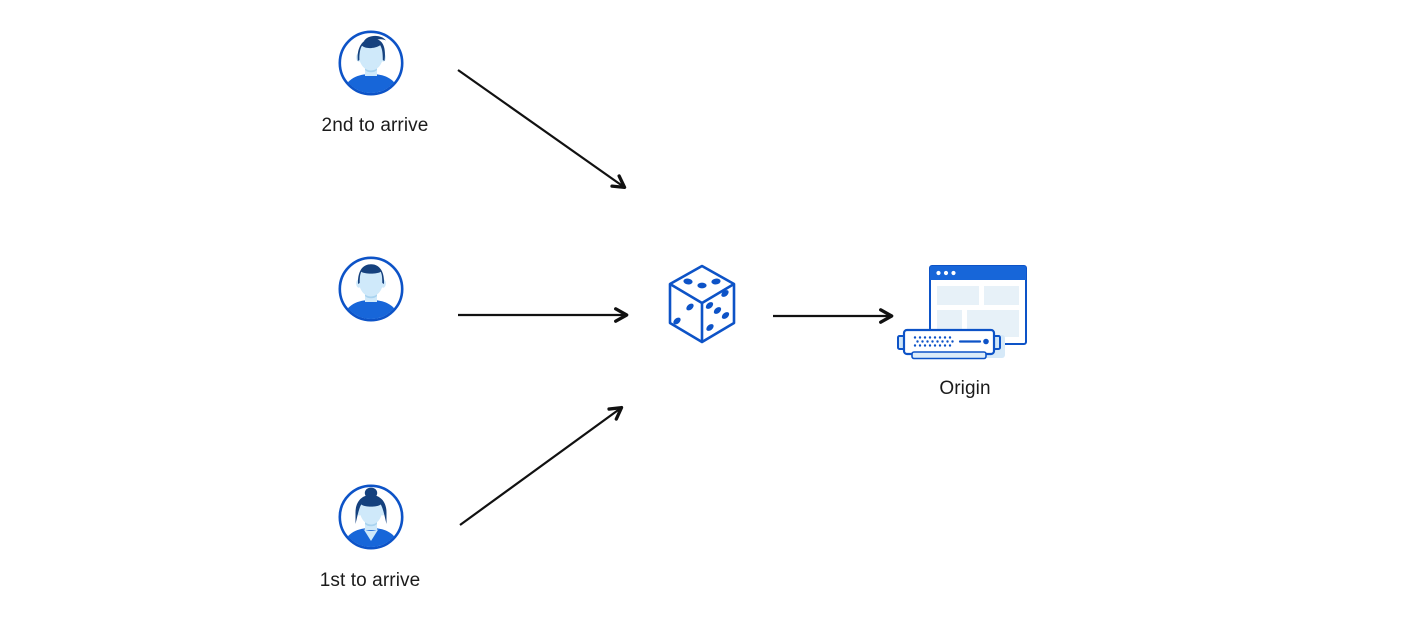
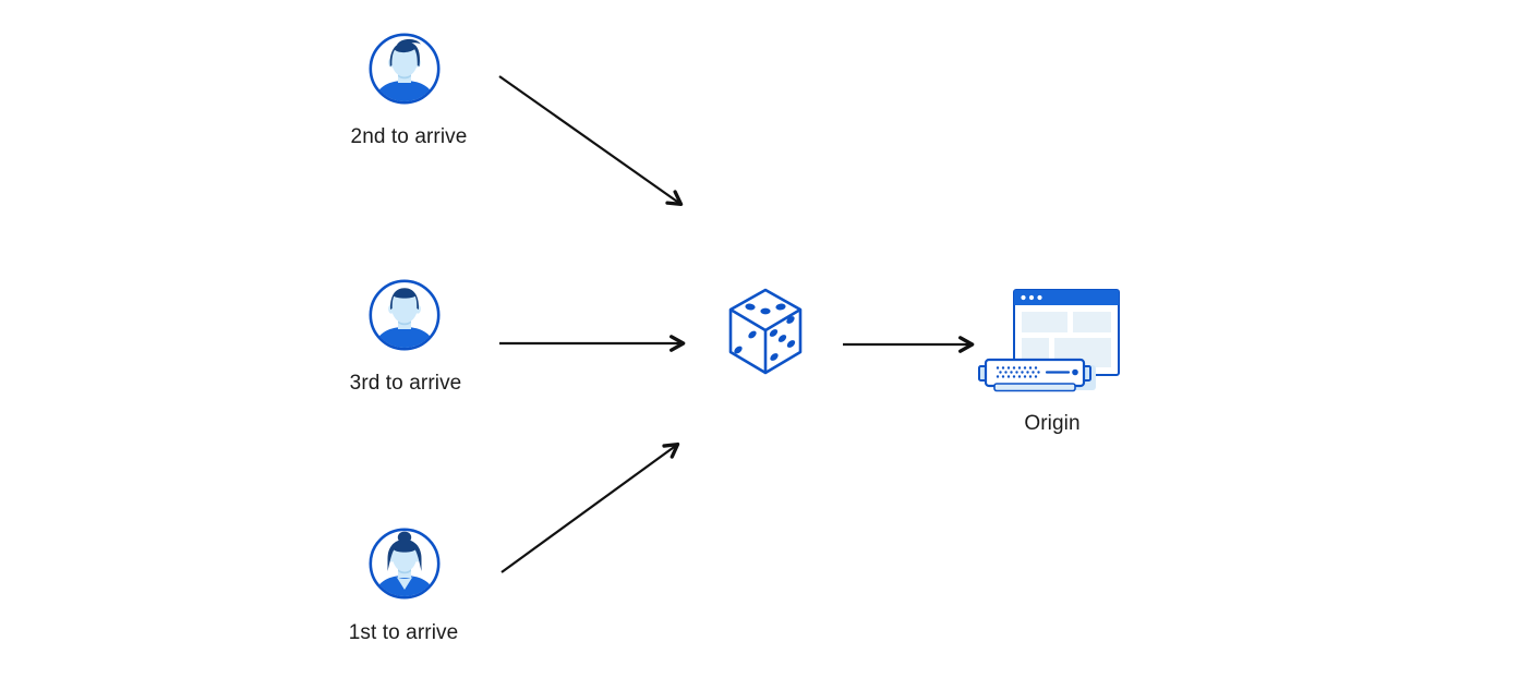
  2nd to arrive
+ 3rd to arrive
  1st to arrive
  Origin
